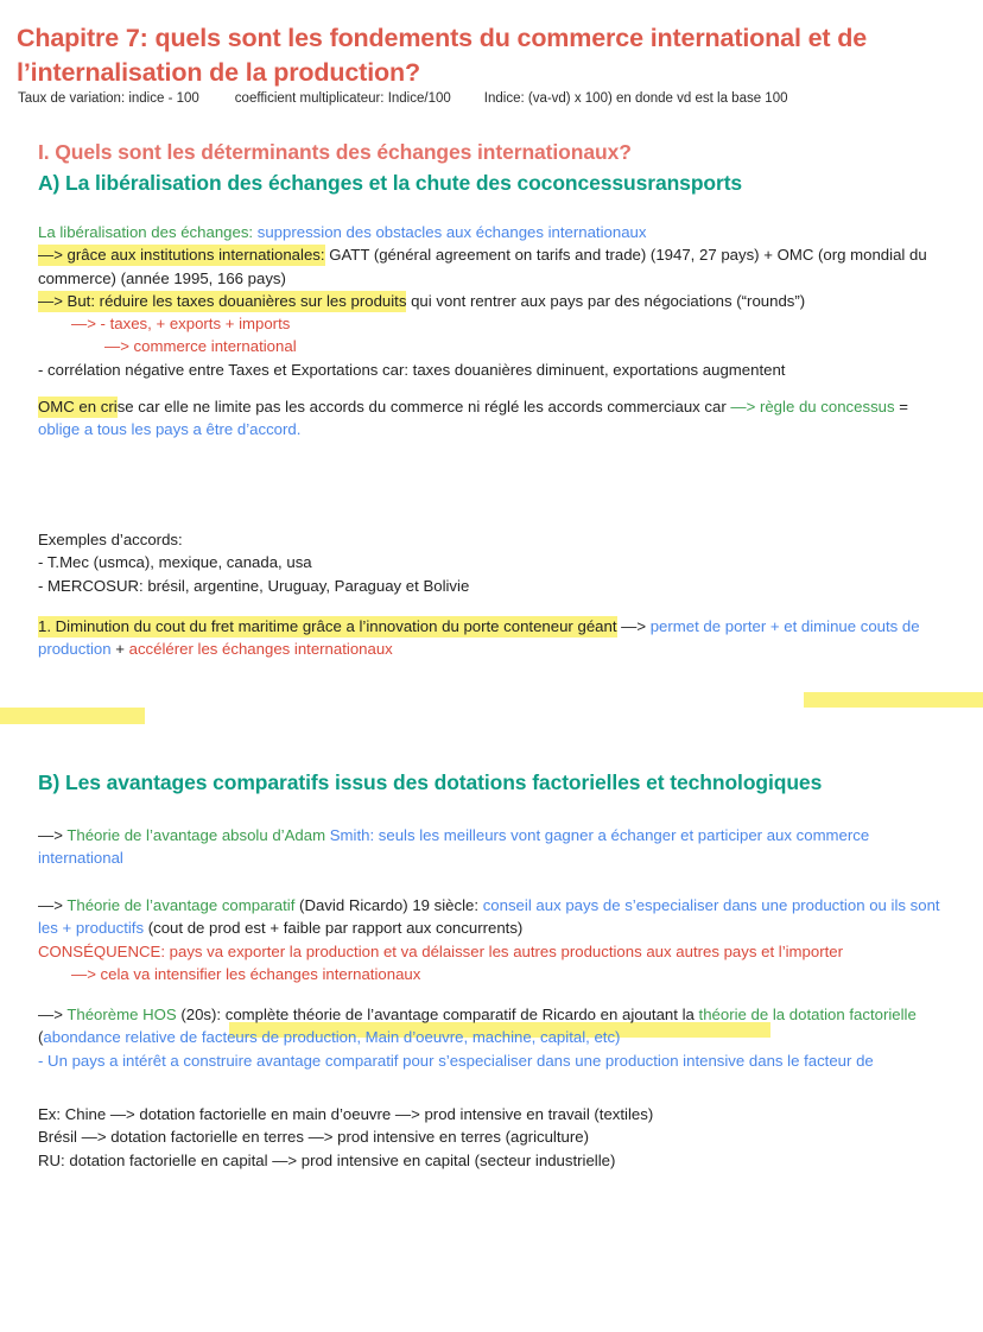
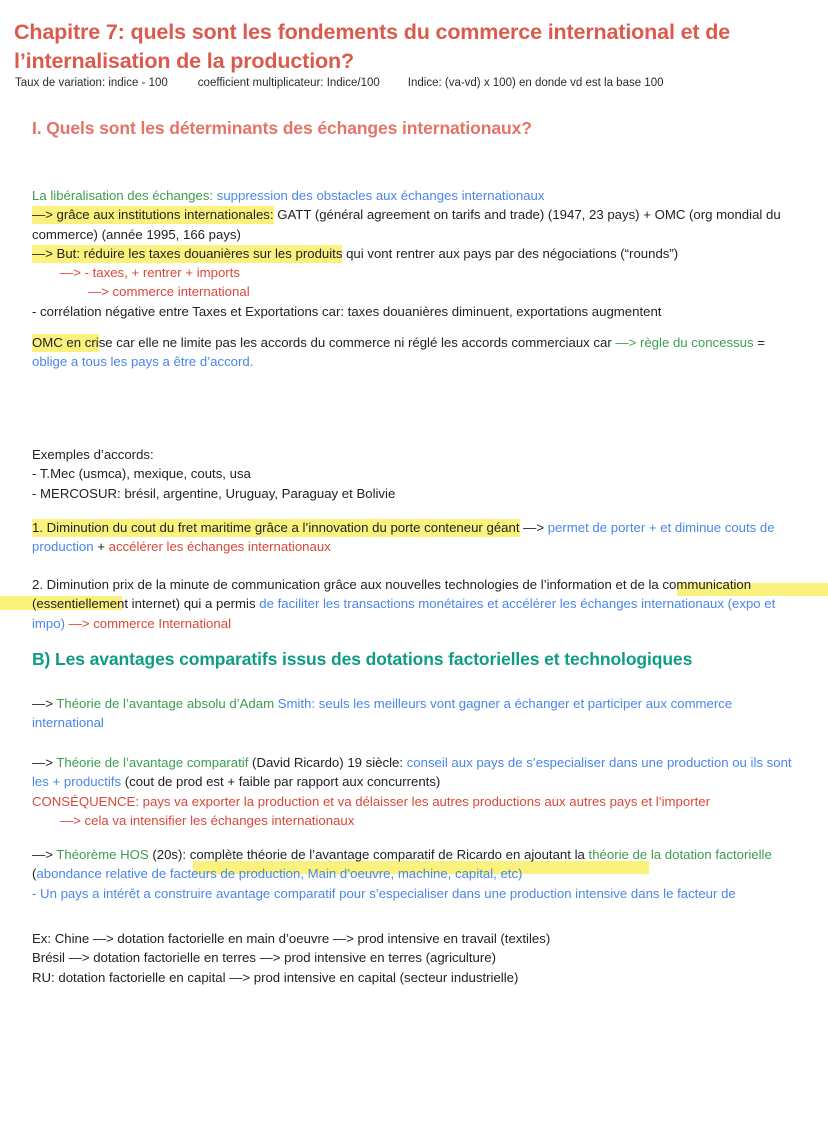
  Chapitre 7: quels sont les fondements du commerce international et de l’internalisation de la production?
  Taux de variation: indice - 100 coefficient multiplicateur: Indice/100 Indice: (va-vd) x 100) en donde vd est la base 100
  I. Quels sont les déterminants des échanges internationaux?
- A) La libéralisation des échanges et la chute des coconcessusransports
  La libéralisation des échanges: suppression des obstacles aux échanges internationaux
- —> grâce aux institutions internationales: GATT (général agreement on tarifs and trade) (1947, 27 pays) + OMC (org mondial du commerce) (année 1995, 166 pays)
+ —> grâce aux institutions internationales: GATT (général agreement on tarifs and trade) (1947, 23 pays) + OMC (org mondial du commerce) (année 1995, 166 pays)
  —> But: réduire les taxes douanières sur les produits qui vont rentrer aux pays par des négociations (“rounds”)
- —> - taxes, + exports + imports
+ —> - taxes, + rentrer + imports
  —> commerce international
  - corrélation négative entre Taxes et Exportations car: taxes douanières diminuent, exportations augmentent
  OMC en crise car elle ne limite pas les accords du commerce ni réglé les accords commerciaux car —> règle du concessus = oblige a tous les pays a être d’accord.
  Exemples d’accords:
- - T.Mec (usmca), mexique, canada, usa
+ - T.Mec (usmca), mexique, couts, usa
  - MERCOSUR: brésil, argentine, Uruguay, Paraguay et Bolivie
  1. Diminution du cout du fret maritime grâce a l’innovation du porte conteneur géant —> permet de porter + et diminue couts de production + accélérer les échanges internationaux
+ 2. Diminution prix de la minute de communication grâce aux nouvelles technologies de l’information et de la communication (essentiellement internet) qui a permis de faciliter les transactions monétaires et accélérer les échanges internationaux (expo et impo) —> commerce International
  B) Les avantages comparatifs issus des dotations factorielles et technologiques
  —> Théorie de l’avantage absolu d’Adam Smith: seuls les meilleurs vont gagner a échanger et participer aux commerce international
  —> Théorie de l’avantage comparatif (David Ricardo) 19 siècle: conseil aux pays de s’especialiser dans une production ou ils sont les + productifs (cout de prod est + faible par rapport aux concurrents)
  CONSÉQUENCE: pays va exporter la production et va délaisser les autres productions aux autres pays et l’importer
  —> cela va intensifier les échanges internationaux
  —> Théorème HOS (20s): complète théorie de l’avantage comparatif de Ricardo en ajoutant la théorie de la dotation factorielle (abondance relative de facteurs de production, Main d’oeuvre, machine, capital, etc)
  - Un pays a intérêt a construire avantage comparatif pour s’especialiser dans une production intensive dans le facteur de
  Ex: Chine —> dotation factorielle en main d’oeuvre —> prod intensive en travail (textiles)
  Brésil —> dotation factorielle en terres —> prod intensive en terres (agriculture)
  RU: dotation factorielle en capital —> prod intensive en capital (secteur industrielle)
